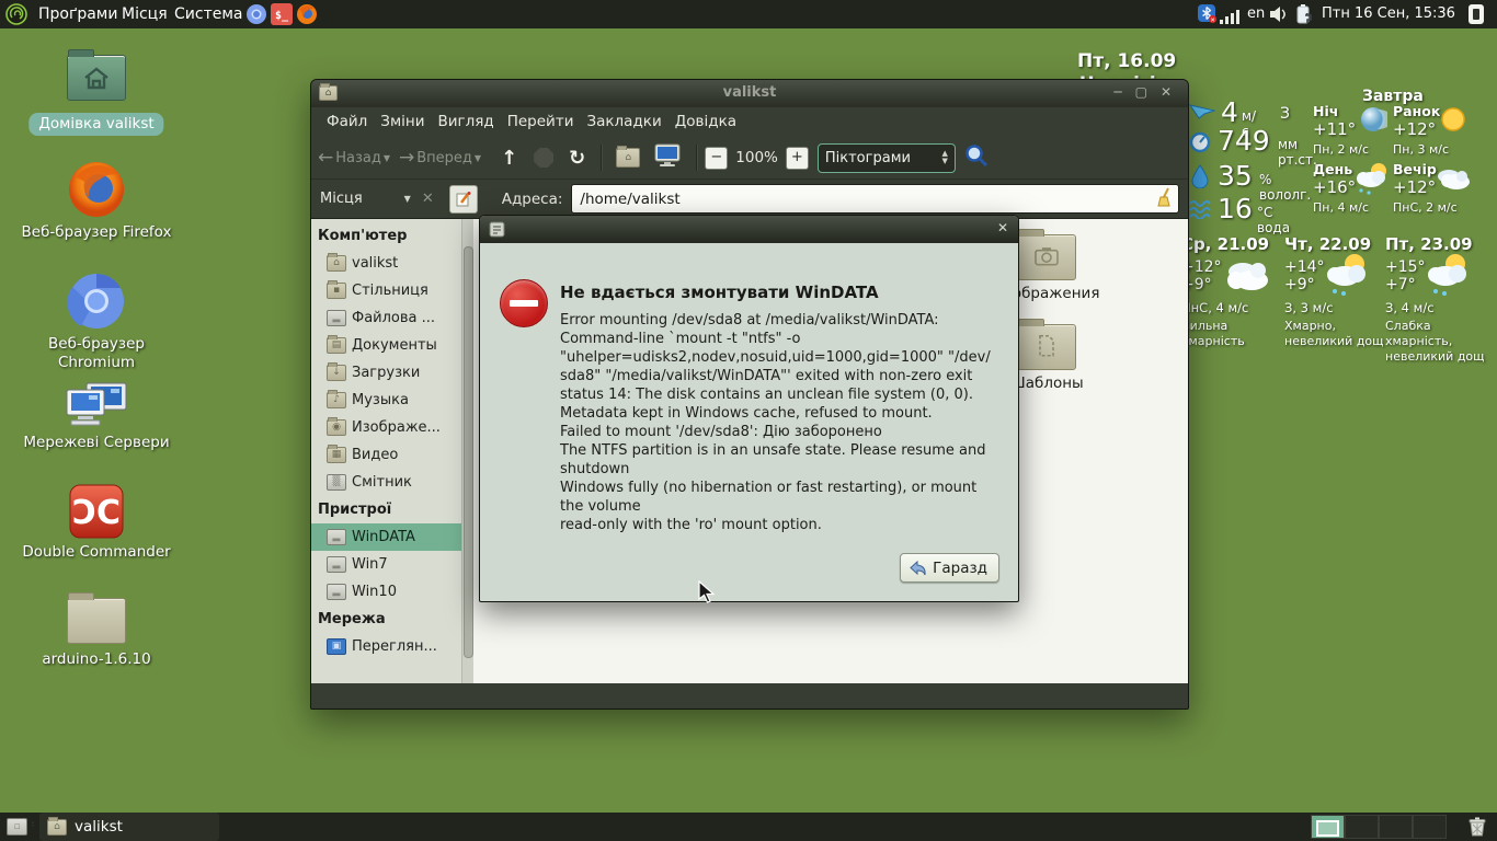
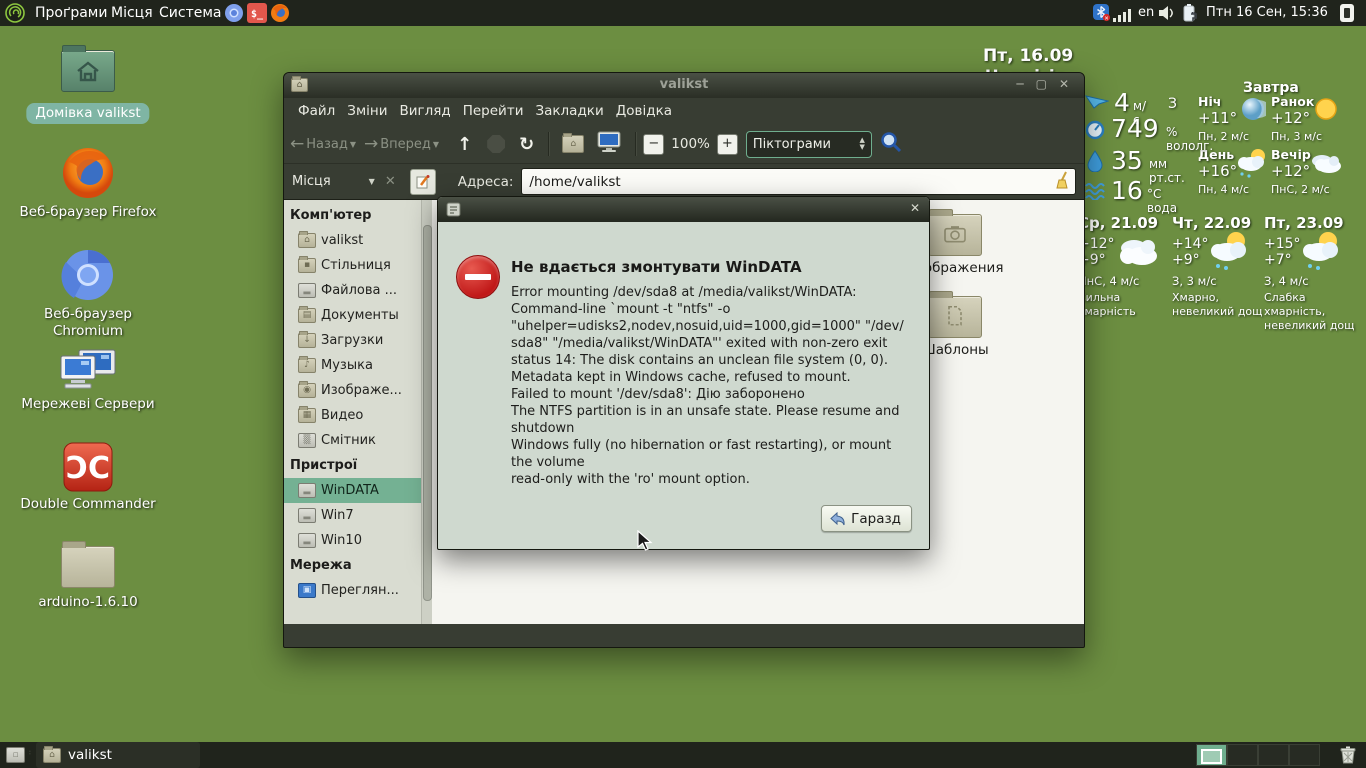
  Пт, 16.09
  4
  м/с
  З
  749
- мм рт.ст.
+ % вололг.
  35
- % вололг.
+ мм рт.ст.
  16
  °C вода
  Завтра
  Ніч
  +11°
  Пн, 2 м/с
  Ранок
  +12°
  Пн, 3 м/с
  День
  +16°
  Пн, 4 м/с
  Вечір
  +12°
  ПнС, 2 м/с
  р, 21.09
  12°
  нС, 4 м/с
  ильна
  марність
  Чт, 22.09
  +14°
  +9°
  З, 3 м/с
  Хмарно,
  невеликий дощ
  Пт, 23.09
  +15°
  +7°
  З, 4 м/с
  Слабка
  хмарність,
  невеликий дощ
  Домівка valikst
  Веб-браузер Firefox
  Веб-браузер Chromium
  Мережеві Сервери
  ƆC
  Double Commander
  arduino-1.6.10
  ⌂
  valikst
  ─ ▢ ✕
  Файл Зміни Вигляд Перейти Закладки Довідка
  ←
  Назад
  ▼
  →
  Вперед
  ▼
  ↑
  ↻
  ⌂
  −
  100%
  +
  Піктограми
  ▲
  ▼
  Місця
  ▼
  ✕
  Адреса:
  /home/valikst
  Комп'ютер
  ⌂
  valikst
  ▪
  Стільниця
  ▂
  Файлова ...
  ▤
  Документы
  ↓
  Загрузки
  ♪
  Музыка
  ◉
  Изображе...
  ▦
  Видео
  ▒
  Смітник
  Пристрої
  ▂
  WinDATA
  ▂
  Win7
  ▂
  Win10
  Мережа
  ▣
  Переглян...
  бражения
  аблоны
  ✕
  Не вдається змонтувати WinDATA
  Error mounting /dev/sda8 at /media/valikst/WinDATA:
  Command-line `mount -t "ntfs" -o
  "uhelper=udisks2,nodev,nosuid,uid=1000,gid=1000" "/dev/
  sda8" "/media/valikst/WinDATA"' exited with non-zero exit
  status 14: The disk contains an unclean file system (0, 0).
  Metadata kept in Windows cache, refused to mount.
  Failed to mount '/dev/sda8': Дію заборонено
  The NTFS partition is in an unsafe state. Please resume and
  shutdown
  Windows fully (no hibernation or fast restarting), or mount
  the volume
  read-only with the 'ro' mount option.
  Гаразд
  Проґрами
  Місця
  Система
  $_
  en
  Птн 16 Сен, 15:36
  ▫
  ⌂
  valikst
